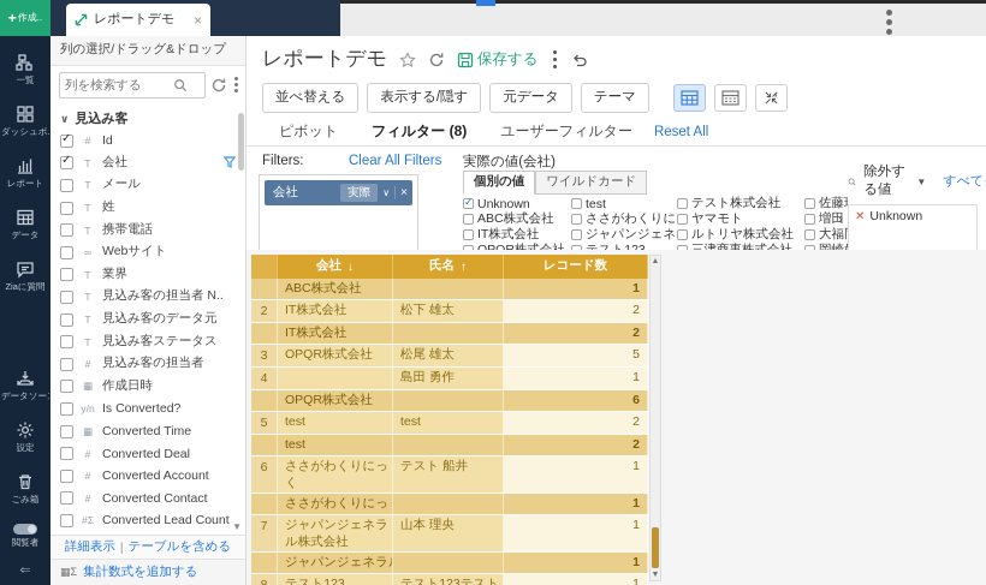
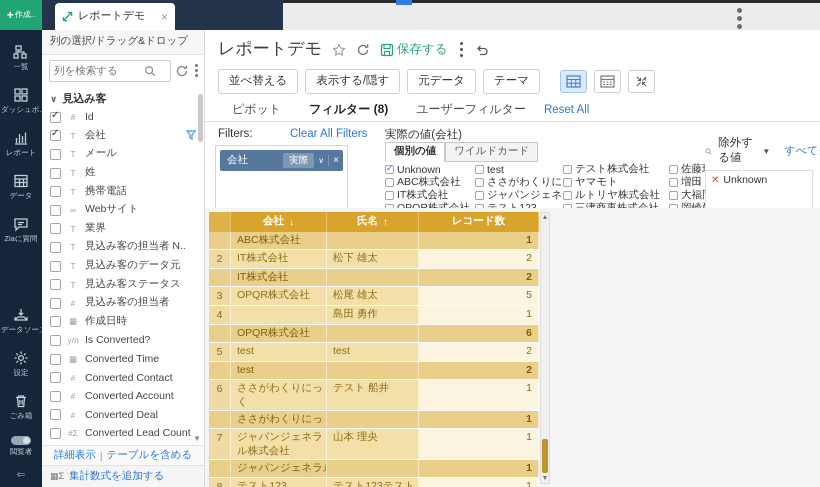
  +
  作成..
  一覧
  ダッシュボ.
  レポート
  データ
  Ziaに質問
  データソー
  設定
  ごみ箱
  閲覧者
  ⇐
  レポートデモ
  ×
  列の選択/ドラッグ&ドロップ
  列を検索する
  ∨
  見込み客
  #
  Id
  T
  会社
  T
  メール
  T
  姓
  T
  携帯電話
  ∞
  Webサイト
  T
  業界
  T
  見込み客の担当者 N..
  T
  見込み客のデータ元
  T
  見込み客ステータス
  #
  見込み客の担当者
  ▦
  作成日時
  y/n
  Is Converted?
  ▦
  Converted Time
  #
- Converted Deal
+ Converted Contact
  #
  Converted Account
  #
- Converted Contact
+ Converted Deal
  #Σ
  Converted Lead Count
  ▼
  詳細表示
  |
  テーブルを含める
  ▦Σ
  集計数式を追加する
  レポートデモ
  保存する
  並べ替える
  表示する/隠す
  元データ
  テーマ
  ピボット
  フィルター (8)
  ユーザーフィルター
  Reset All
  Filters:
  Clear All Filters
  実際の値(会社)
  会社
  実際
  ∨
  ×
  個別の値
  ワイルドカード
  Unknown
  test
  テスト株式会社
  ABC株式会社
  ささがわくりに
  ヤマモト
  増田
  IT株式会社
  ジャパンジェネ
  ルトリヤ株式会社
  ›
  除外する値
  ▼
  ✕
  Unknown
  会社
  ↓
  氏名
  ↑
  レコード数
  ABC株式会社
  1
  2
  IT株式会社
  松下 雄太
  2
  IT株式会社
  2
  3
  OPQR株式会社
  松尾 雄太
  5
  4
  島田 勇作
  1
  OPQR株式会社
  6
  5
  test
  test
  2
  test
  2
  6
  ささがわくりにっく
  テスト 船井
  1
  ささがわくりにっ
  1
  7
  ジャパンジェネラル株式会社
  山本 理央
  1
  ジャパンジェネラ
  1
  テスト123
  テスト123テスト.
  1
